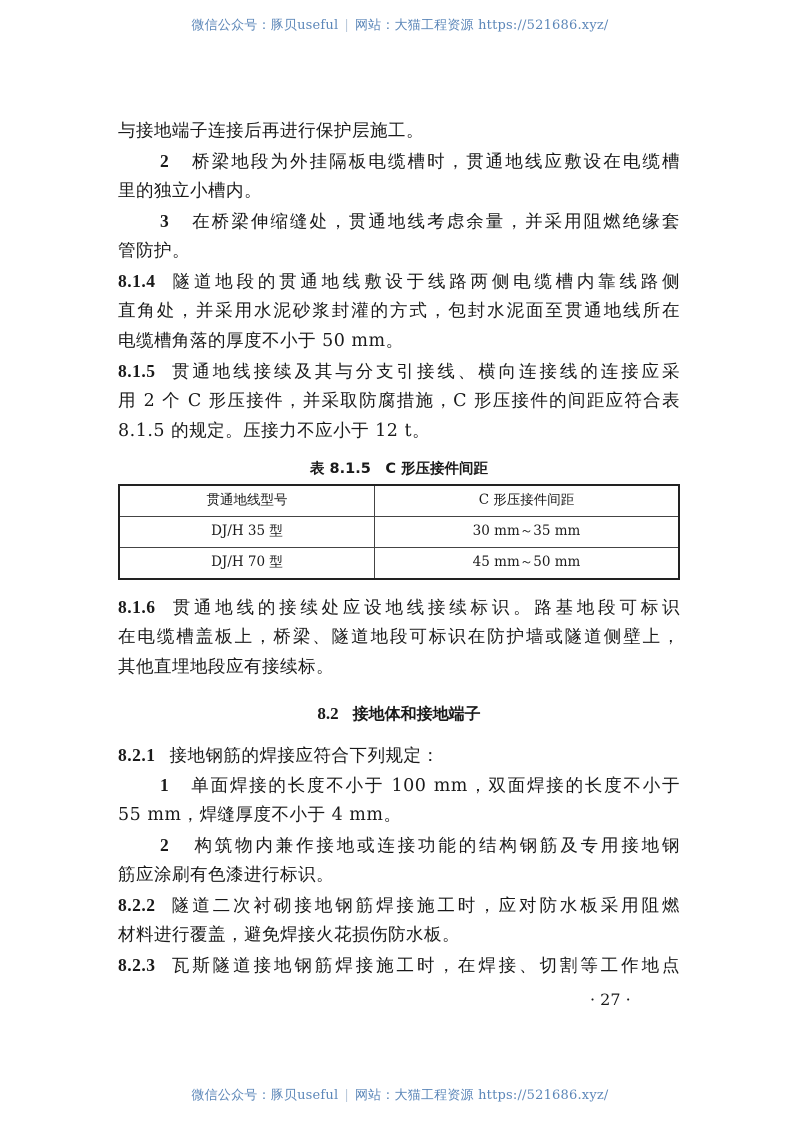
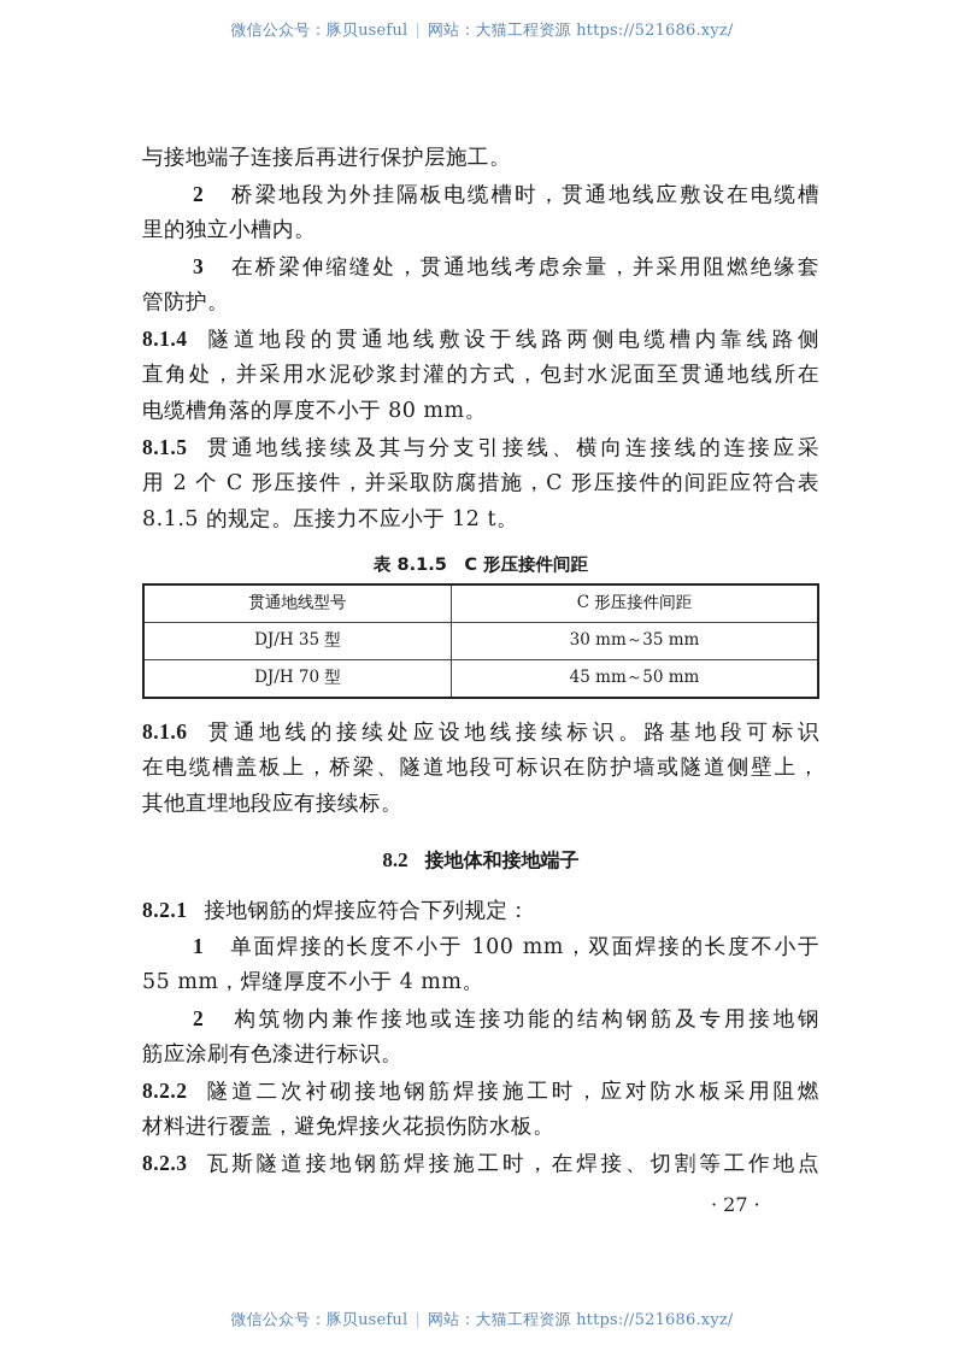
  微信公众号：豚贝useful | 网站：大猫工程资源 https://521686.xyz/
  与接地端子连接后再进行保护层施工。
  2 桥梁地段为外挂隔板电缆槽时，贯通地线应敷设在电缆槽
  里的独立小槽内。
  3 在桥梁伸缩缝处，贯通地线考虑余量，并采用阻燃绝缘套
  管防护。
  8.1.4 隧道地段的贯通地线敷设于线路两侧电缆槽内靠线路侧
  直角处，并采用水泥砂浆封灌的方式，包封水泥面至贯通地线所在
- 电缆槽角落的厚度不小于 50 mm。
+ 电缆槽角落的厚度不小于 80 mm。
  8.1.5 贯通地线接续及其与分支引接线、横向连接线的连接应采
  用 2 个 C 形压接件，并采取防腐措施，C 形压接件的间距应符合表
  8.1.5 的规定。压接力不应小于 12 t。
  表 8.1.5 C 形压接件间距
  贯通地线型号	C 形压接件间距
  DJ/H 35 型	30 mm～35 mm
  DJ/H 70 型	45 mm～50 mm
  8.1.6 贯通地线的接续处应设地线接续标识。路基地段可标识
  在电缆槽盖板上，桥梁、隧道地段可标识在防护墙或隧道侧壁上，
  其他直埋地段应有接续标。
  8.2 接地体和接地端子
  8.2.1 接地钢筋的焊接应符合下列规定：
  1 单面焊接的长度不小于 100 mm，双面焊接的长度不小于
  55 mm，焊缝厚度不小于 4 mm。
  2 构筑物内兼作接地或连接功能的结构钢筋及专用接地钢
  筋应涂刷有色漆进行标识。
  8.2.2 隧道二次衬砌接地钢筋焊接施工时，应对防水板采用阻燃
  材料进行覆盖，避免焊接火花损伤防水板。
  8.2.3 瓦斯隧道接地钢筋焊接施工时，在焊接、切割等工作地点
  · 27 ·
  微信公众号：豚贝useful | 网站：大猫工程资源 https://521686.xyz/
